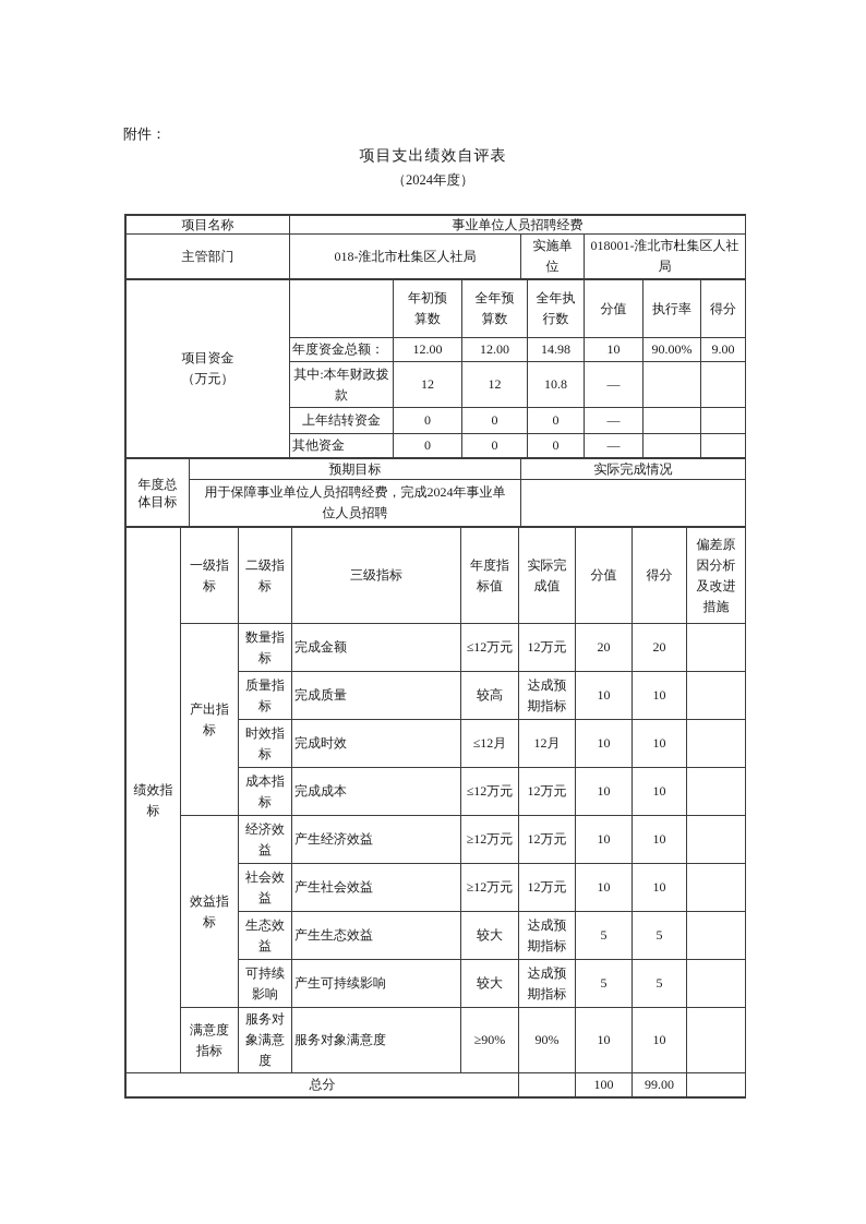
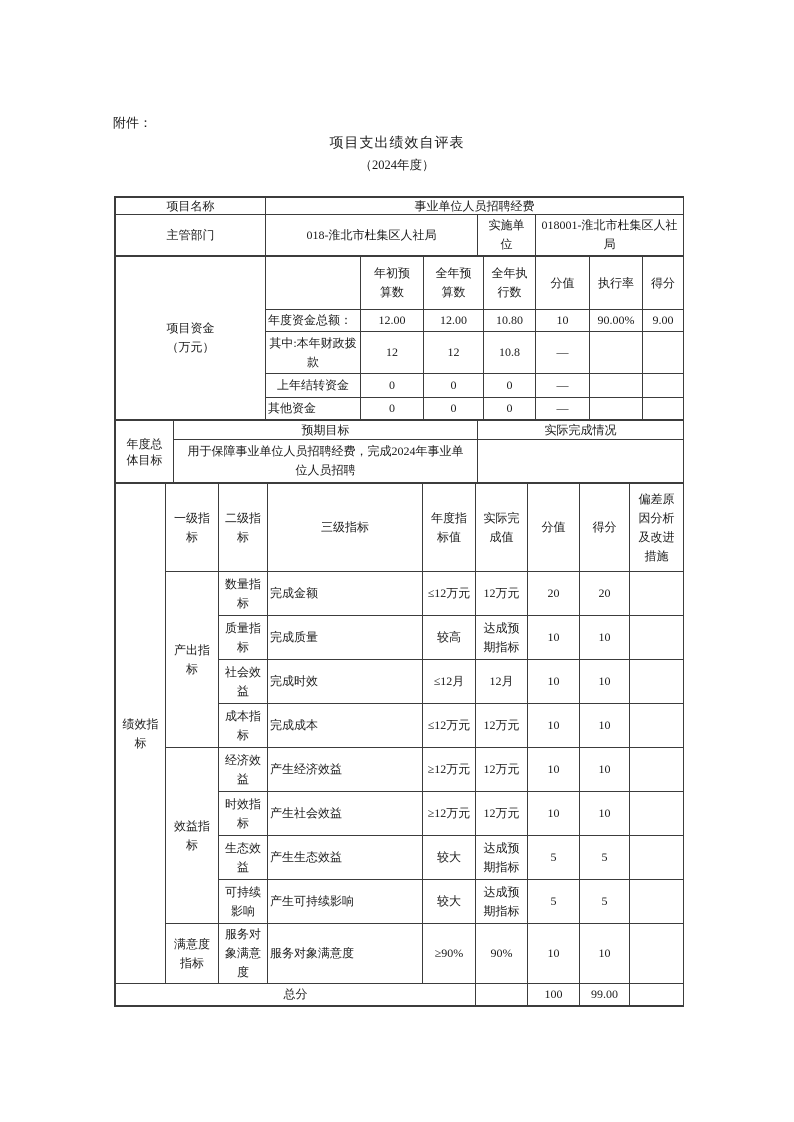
  附件：
  项目支出绩效自评表
  （2024年度）
  项目名称	事业单位人员招聘经费
  主管部门	018-淮北市杜集区人社局	实施单位	018001-淮北市杜集区人社局
  项目资金 （万元）		年初预算数	全年预算数	全年执行数	分值	执行率	得分
- 年度资金总额：	12.00	12.00	14.98	10	90.00%	9.00
+ 年度资金总额：	12.00	12.00	10.80	10	90.00%	9.00
  其中:本年财政拨款	12	12	10.8	—
  上年结转资金	0	0	0	—
  其他资金	0	0	0	—
  年度总体目标	预期目标	实际完成情况
  用于保障事业单位人员招聘经费，完成2024年事业单位人员招聘
  绩效指标	一级指标	二级指标	三级指标	年度指标值	实际完成值	分值	得分	偏差原因分析及改进措施
  产出指标	数量指标	完成金额	≤12万元	12万元	20	20
  质量指标	完成质量	较高	达成预期指标	10	10
- 时效指标	完成时效	≤12月	12月	10	10
+ 社会效益	完成时效	≤12月	12月	10	10
  成本指标	完成成本	≤12万元	12万元	10	10
  效益指标	经济效益	产生经济效益	≥12万元	12万元	10	10
- 社会效益	产生社会效益	≥12万元	12万元	10	10
+ 时效指标	产生社会效益	≥12万元	12万元	10	10
  生态效益	产生生态效益	较大	达成预期指标	5	5
  可持续影响	产生可持续影响	较大	达成预期指标	5	5
  满意度指标	服务对象满意度	服务对象满意度	≥90%	90%	10	10
  总分		100	99.00
